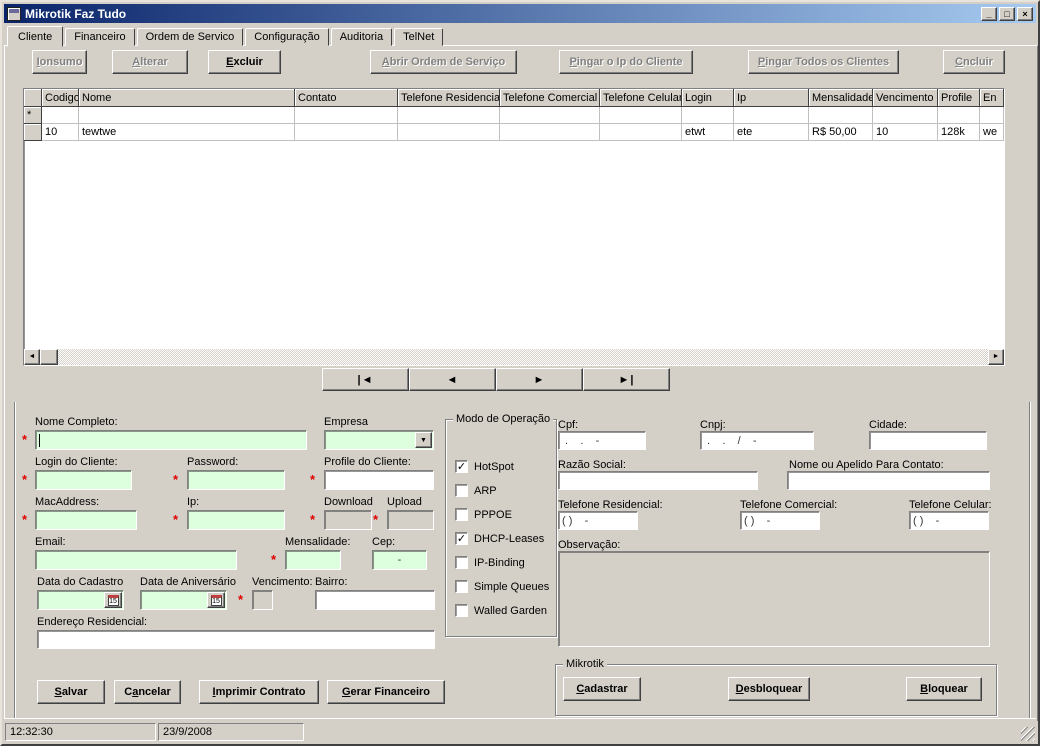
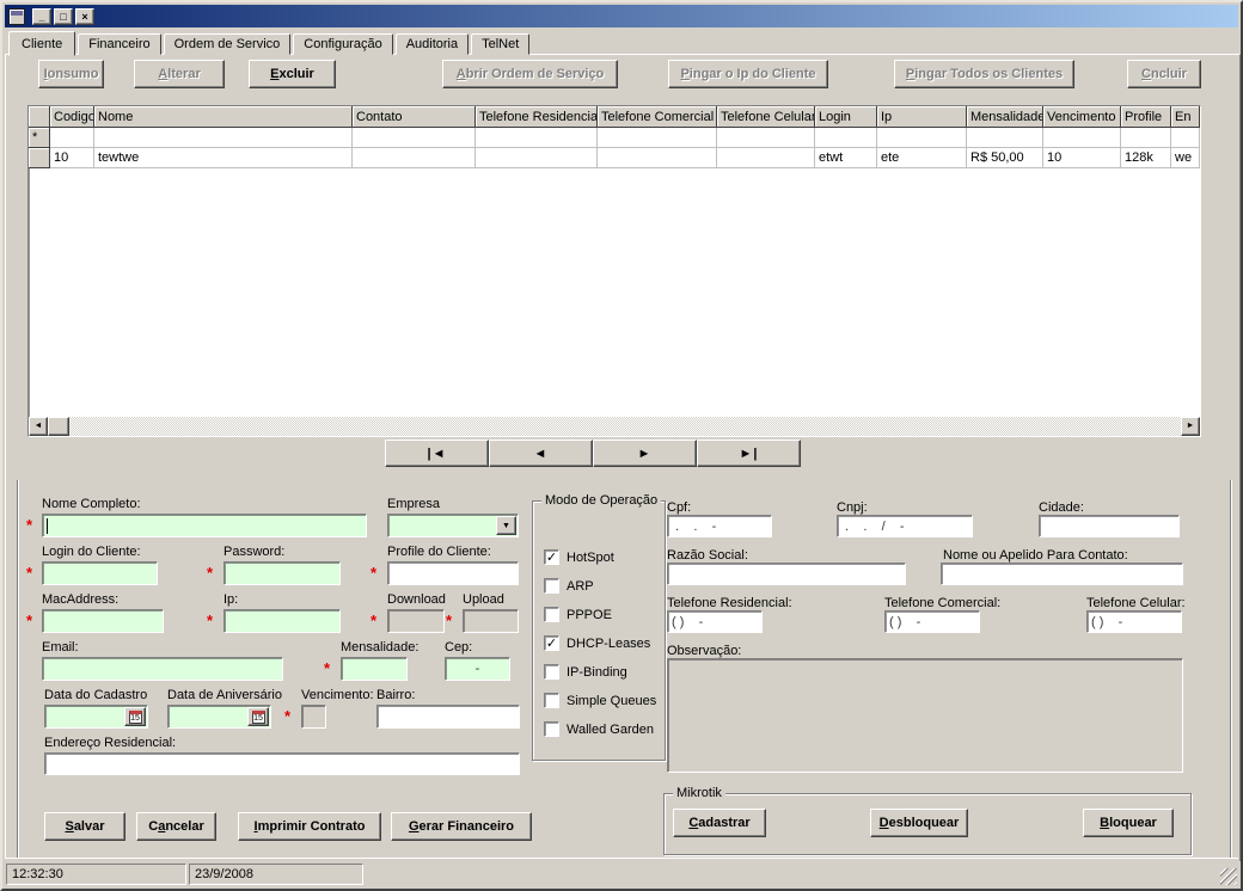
- Mikrotik Faz Tudo
  _
  □
  ×
  Cliente
  Financeiro
  Ordem de Servico
  Configuração
  Auditoria
  TelNet
  Ionsumo
  Alterar
  Excluir
  Abrir Ordem de Serviço
  Pingar o Ip do Cliente
  Pingar Todos os Clientes
  Cncluir
  	Codigo	Nome	Contato	Telefone Residencia	Telefone Comercial	Telefone Celular	Login	Ip	Mensalidade	Vencimento	Profile	En
  *
  	10	tewtwe					etwt	ete	R$ 50,00	10	128k	we
  |◄
  ◄
  ►
  ►|
  *
  Nome Completo:
  Empresa
  *
  Login do Cliente:
  *
  Password:
  *
  Profile do Cliente:
  *
  MacAddress:
  *
  Ip:
  *
  Download
  *
  Upload
  Email:
  *
  Mensalidade:
  Cep:
  -
  Data do Cadastro
  Data de Aniversário
  *
  Vencimento:
  Bairro:
  Endereço Residencial:
  Modo de Operação
  ✓
  HotSpot
  ARP
  PPPOE
  ✓
  DHCP-Leases
  IP-Binding
  Simple Queues
  Walled Garden
  Cpf:
  . . -
  Cnpj:
  . . / -
  Cidade:
  Razão Social:
  Nome ou Apelido Para Contato:
  Telefone Residencial:
  ( ) -
  Telefone Comercial:
  ( ) -
  Telefone Celular:
  ( ) -
  Observação:
  Salvar
  Cancelar
  Imprimir Contrato
  Gerar Financeiro
  Mikrotik
  Cadastrar
  Desbloquear
  Bloquear
  12:32:30
  23/9/2008
